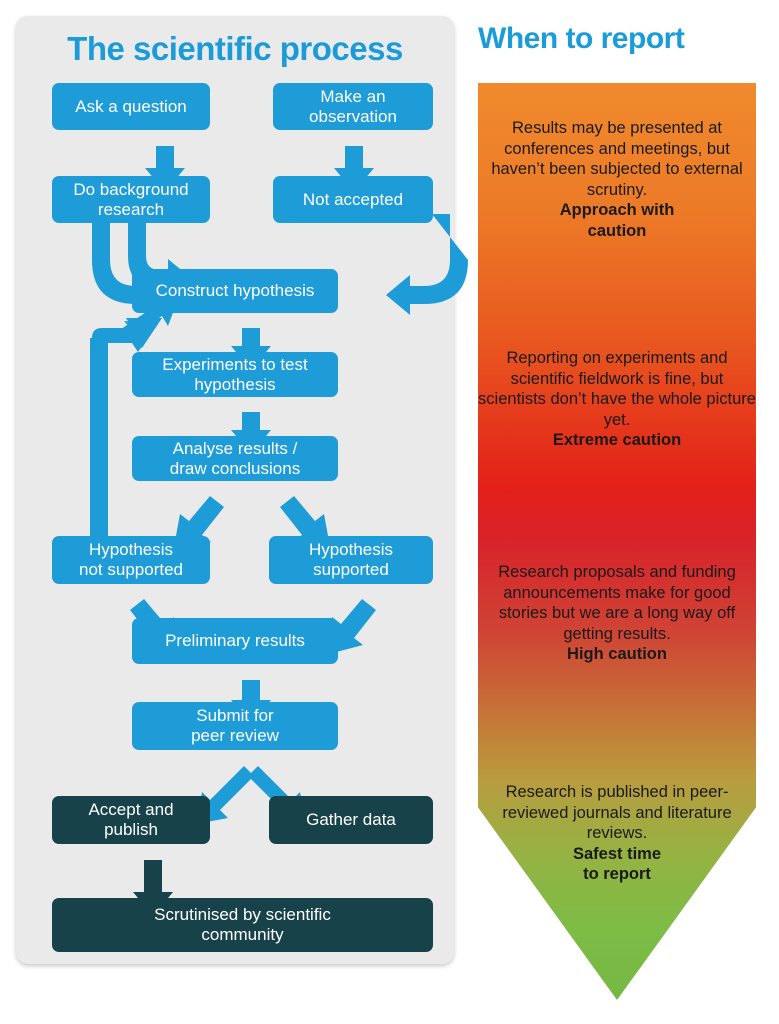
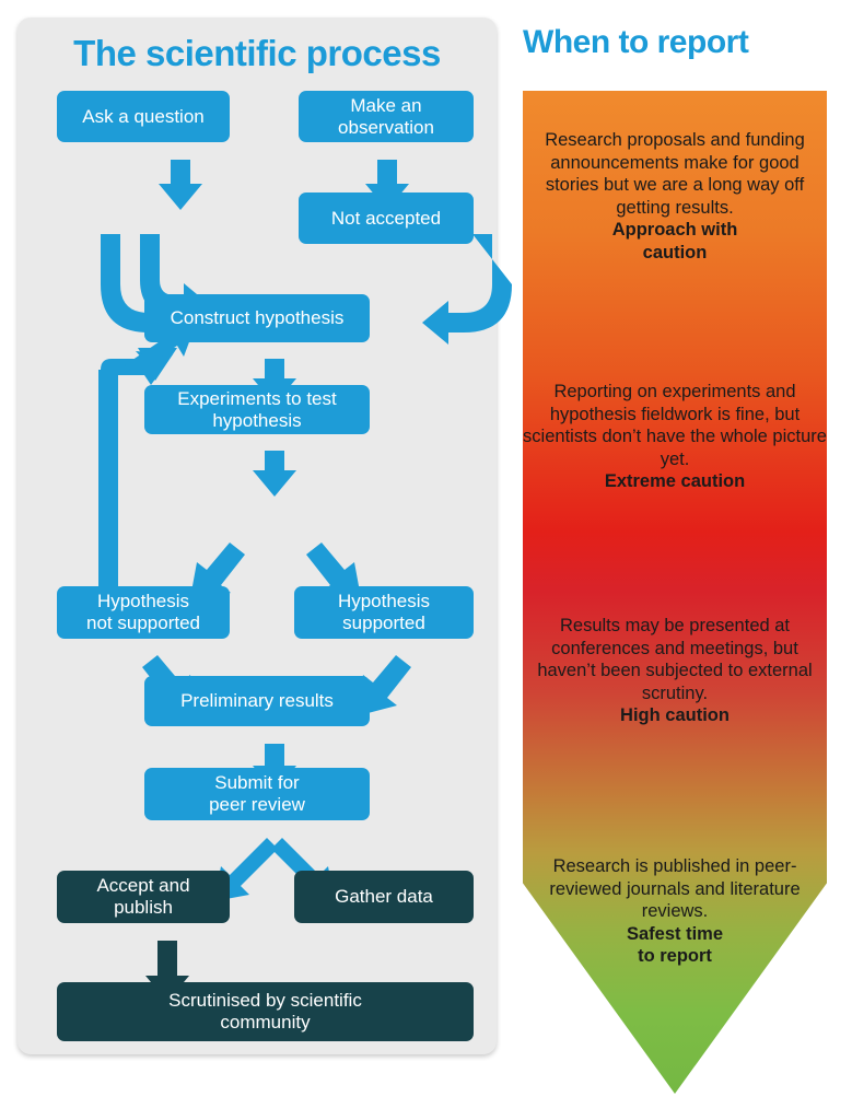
  The scientific process
  Ask a question
  Make an
  observation
- Do background
- research
  Not accepted
  Construct hypothesis
  Experiments to test
  hypothesis
- Analyse results /
- draw conclusions
  Hypothesis
  not supported
  Hypothesis
  supported
  Preliminary results
  Submit for
  peer review
  Accept and
  publish
  Gather data
  Scrutinised by scientific
  community
  When to report
- Results may be presented at conferences and meetings, but haven’t been subjected to external scrutiny.
+ Research proposals and funding announcements make for good stories but we are a long way off getting results.
  Approach with
  caution
- Reporting on experiments and scientific fieldwork is fine, but scientists don’t have the whole picture yet.
+ Reporting on experiments and hypothesis fieldwork is fine, but scientists don’t have the whole picture yet.
  Extreme caution
- Research proposals and funding announcements make for good stories but we are a long way off getting results.
+ Results may be presented at conferences and meetings, but haven’t been subjected to external scrutiny.
  High caution
  Research is published in peer-reviewed journals and literature reviews.
  Safest time
  to report
